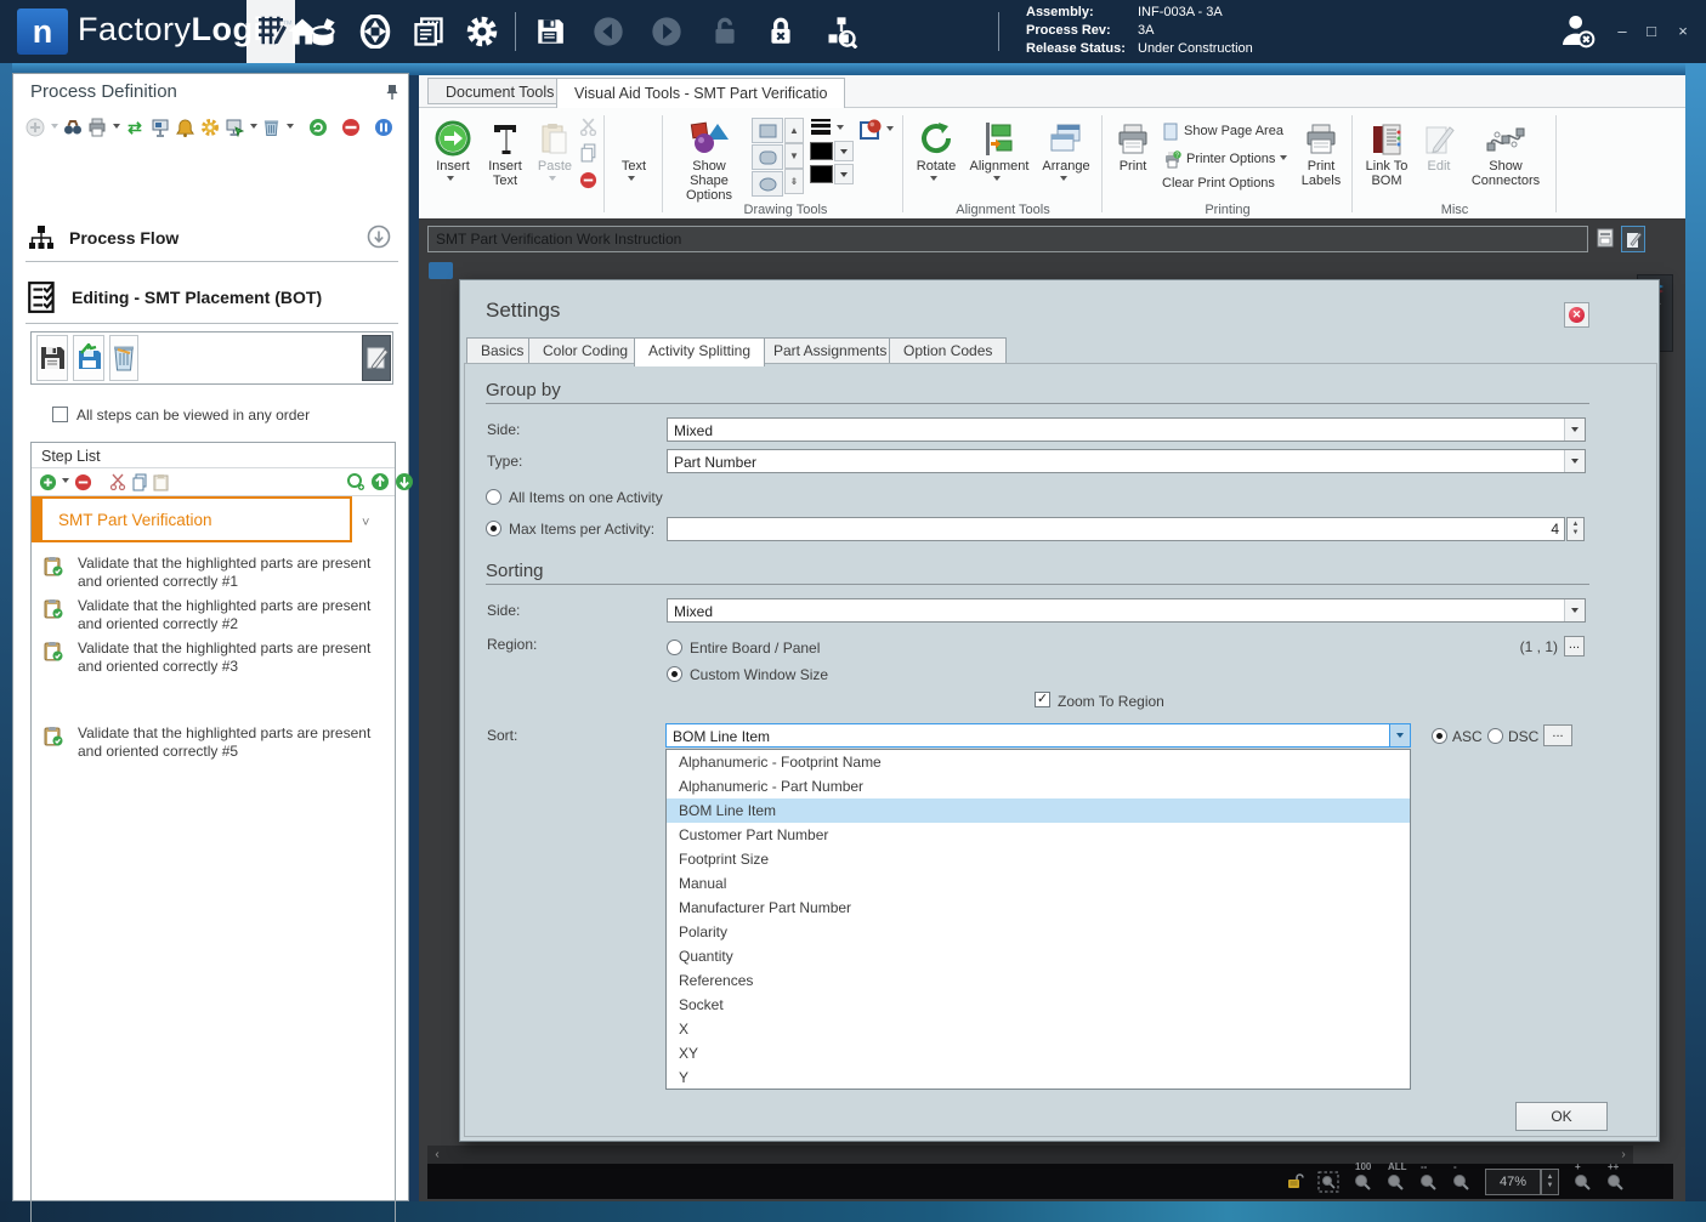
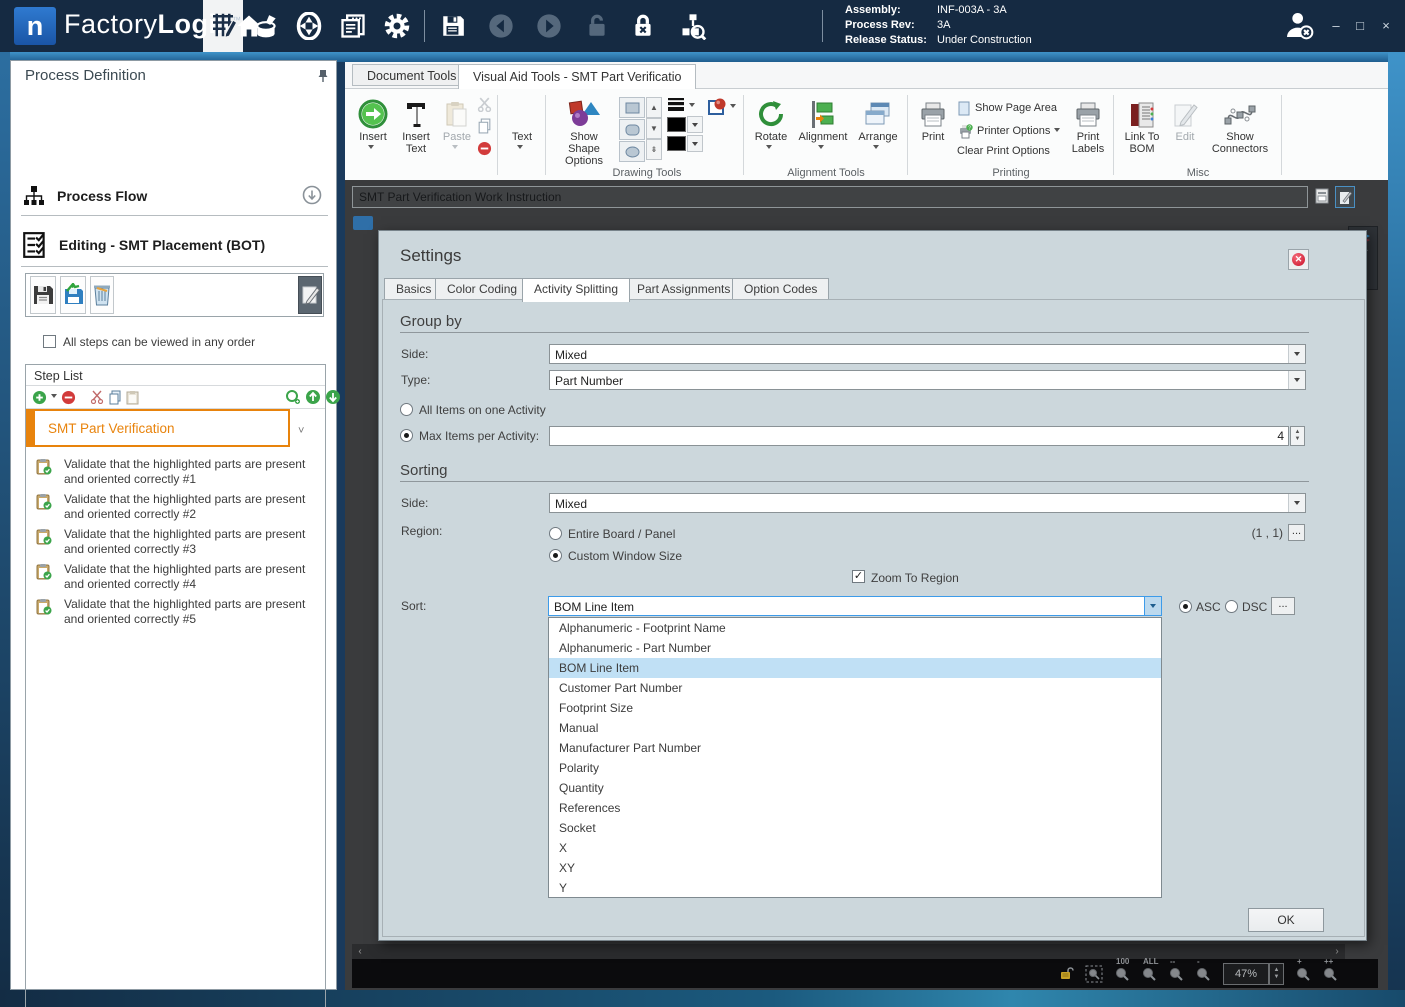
  n
  FactoryLogix™
  Assembly: INF-003A - 3A
  Process Rev: 3A
  Release Status: Under Construction
  –
  □
  ×
  Process Definition
- ⇄
  Process Flow
  Editing - SMT Placement (BOT)
  All steps can be viewed in any order
  Step List
  SMT Part Verification
  ˅
  Validate that the highlighted parts are present and oriented correctly #1
  Validate that the highlighted parts are present and oriented correctly #2
  Validate that the highlighted parts are present and oriented correctly #3
+ Validate that the highlighted parts are present and oriented correctly #4
  Validate that the highlighted parts are present and oriented correctly #5
  Document Tools
  Visual Aid Tools - SMT Part Verificatio
  Insert
  Insert Text
  Paste
  Text
  Show Shape Options
  ▲
  ▼
  ⇟
  Drawing Tools
  Rotate
  Alignment
  Arrange
  Alignment Tools
  Print
  Show Page Area
  Printer Options
  Clear Print Options
  Print Labels
  Printing
  Link To BOM
  Edit
  Show Connectors
  Misc
  SMT Part Verification Work Instruction
  ‹
  ›
  100
  ALL
  --
  -
  47%
  +
  ++
  Settings
  ✕
  Basics
  Color Coding
  Activity Splitting
  Part Assignments
  Option Codes
  Group by
  Side:
  Mixed
  Type:
  Part Number
  All Items on one Activity
  Max Items per Activity:
  4
  Sorting
  Side:
  Mixed
  Region:
  Entire Board / Panel
  (1 , 1)
  ...
  Custom Window Size
  Zoom To Region
  Sort:
  BOM Line Item
  ASC
  DSC
  ...
  Alphanumeric - Footprint Name
  Alphanumeric - Part Number
  BOM Line Item
  Customer Part Number
  Footprint Size
  Manual
  Manufacturer Part Number
  Polarity
  Quantity
  References
  Socket
  X
  XY
  Y
  OK
